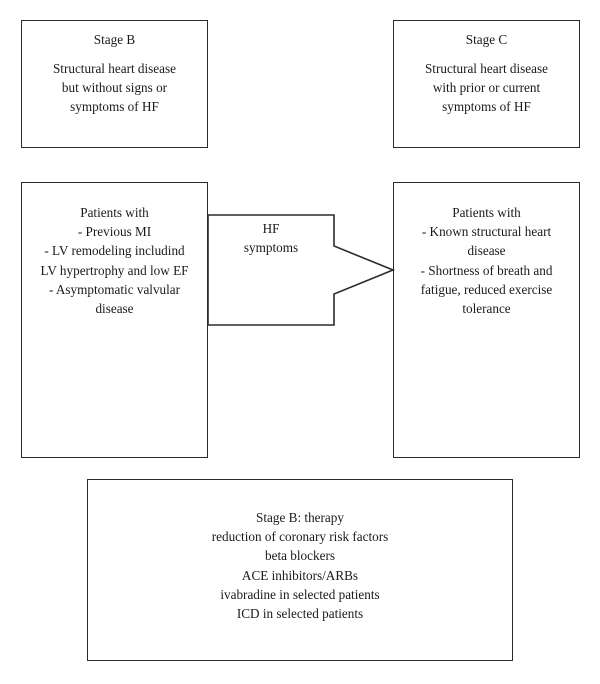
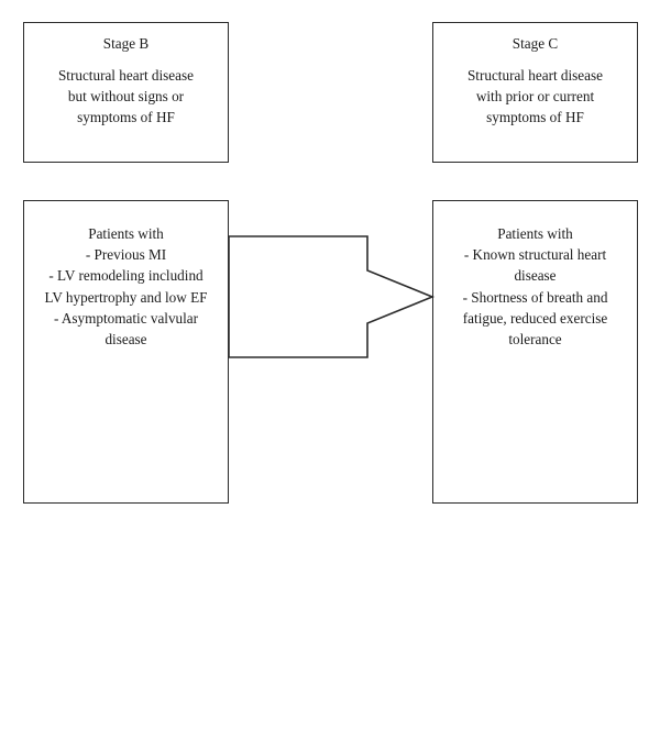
  Stage B
  Structural heart disease
  but without signs or
  symptoms of HF
  Stage C
  Structural heart disease
  with prior or current
  symptoms of HF
  Patients with
  - Previous MI
  - LV remodeling includind
  LV hypertrophy and low EF
  - Asymptomatic valvular
  disease
  Patients with
  - Known structural heart
  disease
  - Shortness of breath and
  fatigue, reduced exercise
  tolerance
- HF
- symptoms
- Stage B: therapy
- reduction of coronary risk factors
- beta blockers
- ACE inhibitors/ARBs
- ivabradine in selected patients
- ICD in selected patients
